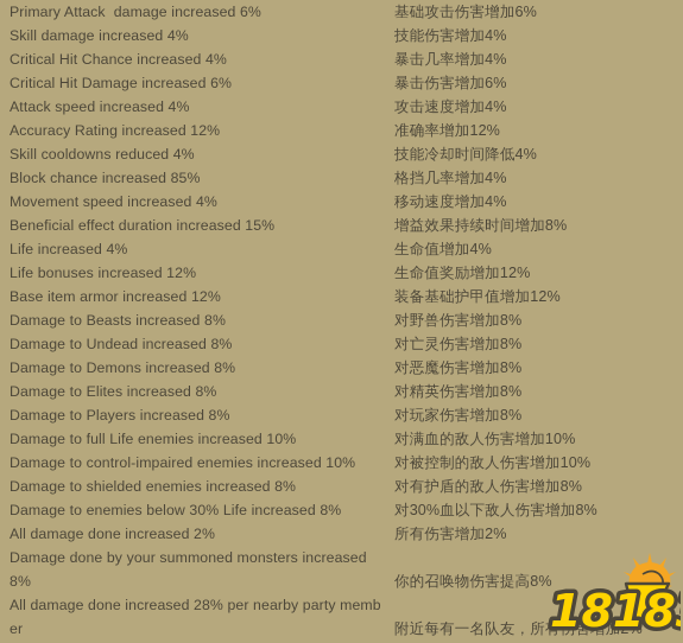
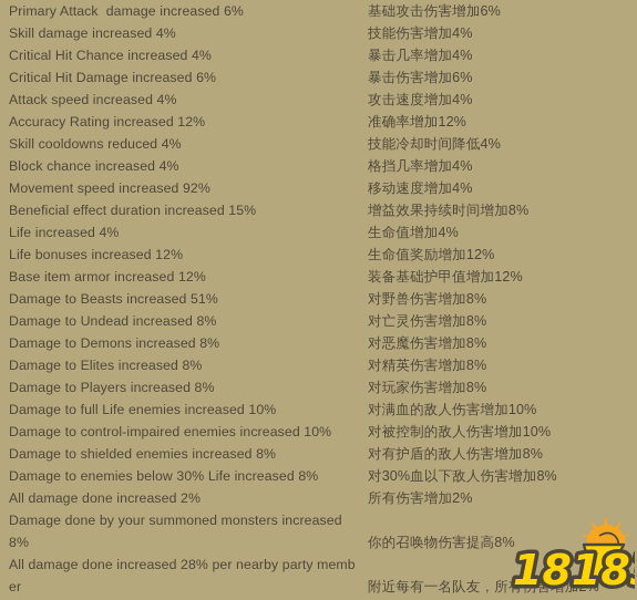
  Primary Attack damage increased 6%
  基础攻击伤害增加6%
  Skill damage increased 4%
  技能伤害增加4%
  Critical Hit Chance increased 4%
  暴击几率增加4%
  Critical Hit Damage increased 6%
  暴击伤害增加6%
  Attack speed increased 4%
  攻击速度增加4%
  Accuracy Rating increased 12%
  准确率增加12%
  Skill cooldowns reduced 4%
  技能冷却时间降低4%
- Block chance increased 85%
+ Block chance increased 4%
  格挡几率增加4%
- Movement speed increased 4%
+ Movement speed increased 92%
  移动速度增加4%
  Beneficial effect duration increased 15%
  增益效果持续时间增加8%
  Life increased 4%
  生命值增加4%
  Life bonuses increased 12%
  生命值奖励增加12%
  Base item armor increased 12%
  装备基础护甲值增加12%
- Damage to Beasts increased 8%
+ Damage to Beasts increased 51%
  对野兽伤害增加8%
  Damage to Undead increased 8%
  对亡灵伤害增加8%
  Damage to Demons increased 8%
  对恶魔伤害增加8%
  Damage to Elites increased 8%
  对精英伤害增加8%
  Damage to Players increased 8%
  对玩家伤害增加8%
  Damage to full Life enemies increased 10%
  对满血的敌人伤害增加10%
  Damage to control-impaired enemies increased 10%
  对被控制的敌人伤害增加10%
  Damage to shielded enemies increased 8%
  对有护盾的敌人伤害增加8%
  Damage to enemies below 30% Life increased 8%
  对30%血以下敌人伤害增加8%
  All damage done increased 2%
  所有伤害增加2%
  Damage done by your summoned monsters increased 8%
  你的召唤物伤害提高8%
  All damage done increased 28% per nearby party member
  附近每有一名队友，所有伤害增加2%
  1818
